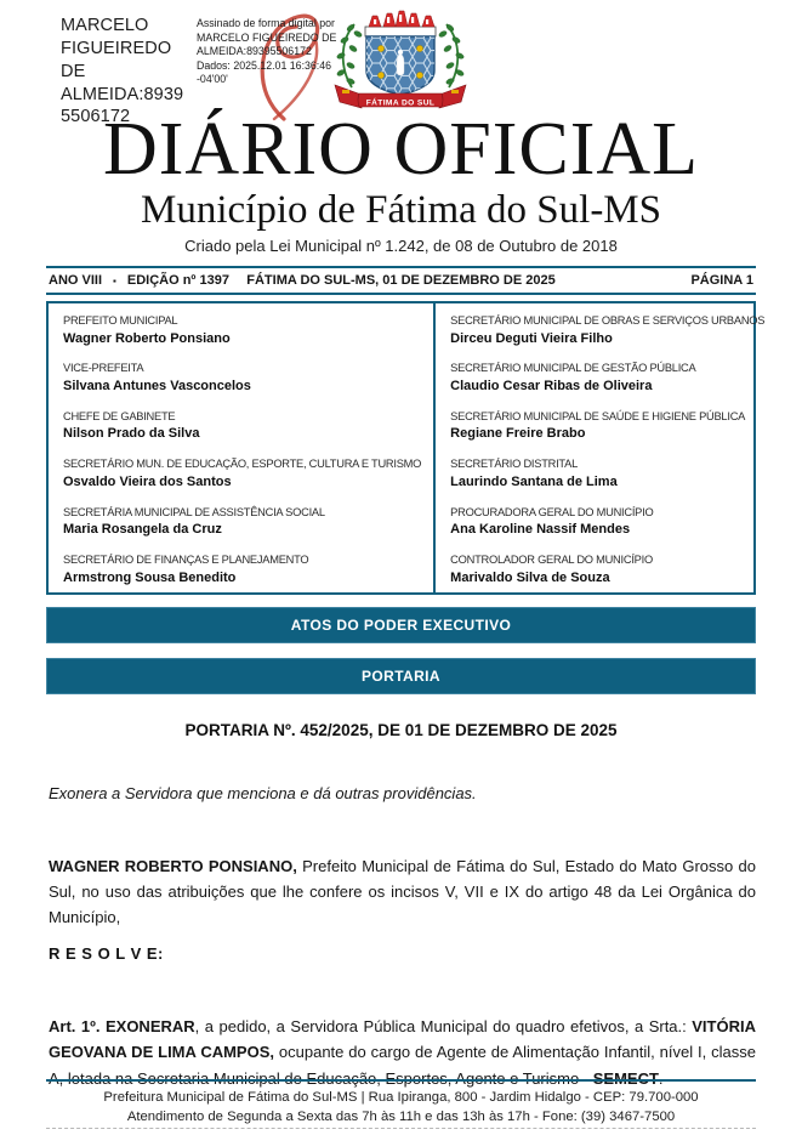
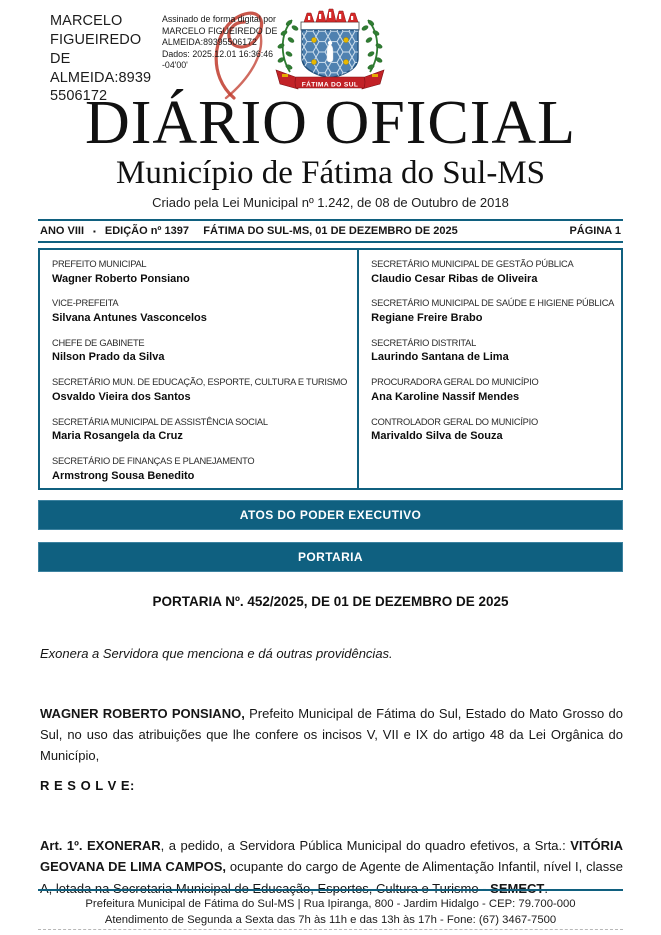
  MARCELO
  FIGUEIREDO DE
  ALMEIDA:8939
  5506172
  Assinado de forma digital por MARCELO FIGUEIREDO DE ALMEIDA:89395506172 Dados: 2025.12.01 16:36:46 -04'00'
  DIÁRIO OFICIAL
  Município de Fátima do Sul-MS
  Criado pela Lei Municipal nº 1.242, de 08 de Outubro de 2018
  FÁTIMA DO SUL-MS, 01 DE DEZEMBRO DE 2025
  ANO VIII
  ▪
  EDIÇÃO nº 1397
  PÁGINA 1
  PREFEITO MUNICIPAL
  Wagner Roberto Ponsiano
  VICE-PREFEITA
  Silvana Antunes Vasconcelos
  CHEFE DE GABINETE
  Nilson Prado da Silva
  SECRETÁRIO MUN. DE EDUCAÇÃO, ESPORTE, CULTURA E TURISMO
  Osvaldo Vieira dos Santos
  SECRETÁRIA MUNICIPAL DE ASSISTÊNCIA SOCIAL
  Maria Rosangela da Cruz
  SECRETÁRIO DE FINANÇAS E PLANEJAMENTO
  Armstrong Sousa Benedito
- SECRETÁRIO MUNICIPAL DE OBRAS E SERVIÇOS URBANOS
- Dirceu Deguti Vieira Filho
  SECRETÁRIO MUNICIPAL DE GESTÃO PÚBLICA
  Claudio Cesar Ribas de Oliveira
  SECRETÁRIO MUNICIPAL DE SAÚDE E HIGIENE PÚBLICA
  Regiane Freire Brabo
  SECRETÁRIO DISTRITAL
  Laurindo Santana de Lima
  PROCURADORA GERAL DO MUNICÍPIO
  Ana Karoline Nassif Mendes
  CONTROLADOR GERAL DO MUNICÍPIO
  Marivaldo Silva de Souza
  ATOS DO PODER EXECUTIVO
  PORTARIA
  PORTARIA Nº. 452/2025, DE 01 DE DEZEMBRO DE 2025
  Exonera a Servidora que menciona e dá outras providências.
  WAGNER ROBERTO PONSIANO, Prefeito Municipal de Fátima do Sul, Estado do Mato Grosso do Sul, no uso das atribuições que lhe confere os incisos V, VII e IX do artigo 48 da Lei Orgânica do Município,
  R E S O L V E:
- Art. 1º. EXONERAR, a pedido, a Servidora Pública Municipal do quadro efetivos, a Srta.: VITÓRIA GEOVANA DE LIMA CAMPOS, ocupante do cargo de Agente de Alimentação Infantil, nível I, classe A, lotada na Secretaria Municipal de Educação, Esportes, Agente e Turismo - SEMECT.
+ Art. 1º. EXONERAR, a pedido, a Servidora Pública Municipal do quadro efetivos, a Srta.: VITÓRIA GEOVANA DE LIMA CAMPOS, ocupante do cargo de Agente de Alimentação Infantil, nível I, classe A, lotada na Secretaria Municipal de Educação, Esportes, Cultura e Turismo - SEMECT.
  Prefeitura Municipal de Fátima do Sul-MS | Rua Ipiranga, 800 - Jardim Hidalgo - CEP: 79.700-000
- Atendimento de Segunda a Sexta das 7h às 11h e das 13h às 17h - Fone: (39) 3467-7500
+ Atendimento de Segunda a Sexta das 7h às 11h e das 13h às 17h - Fone: (67) 3467-7500
